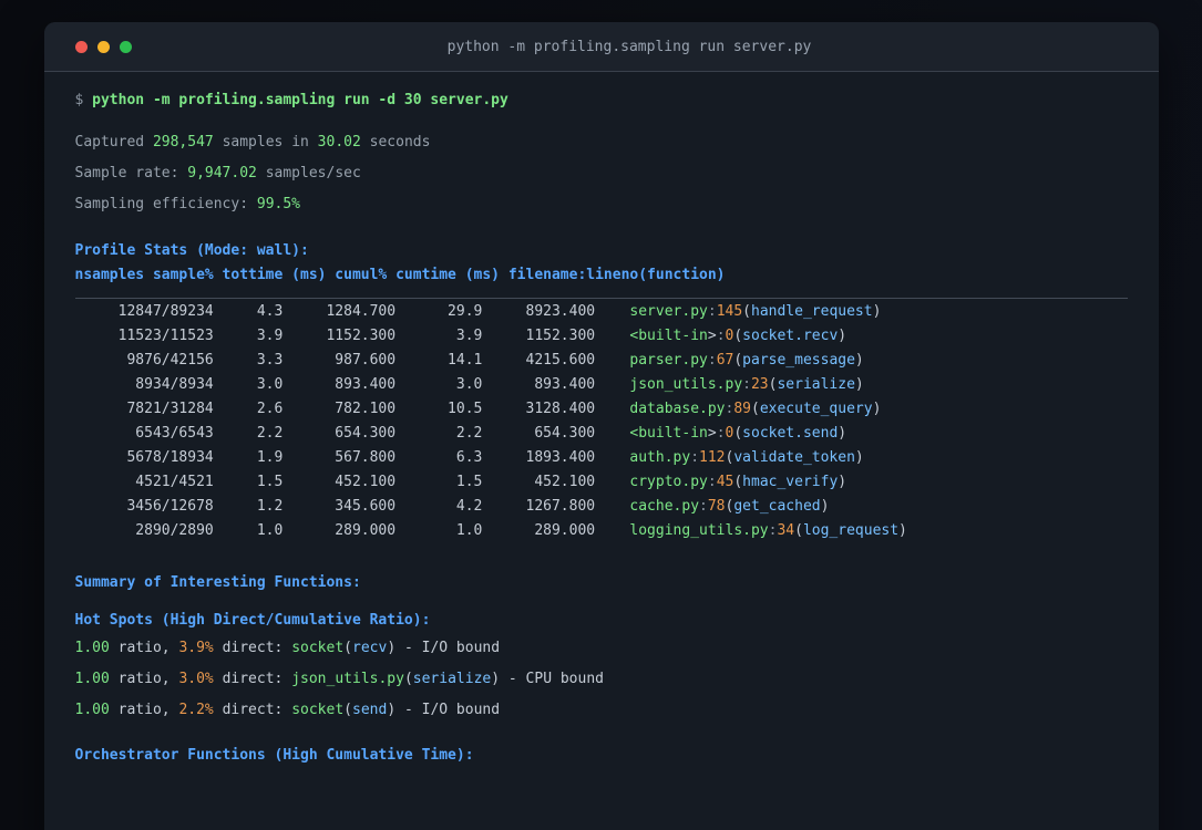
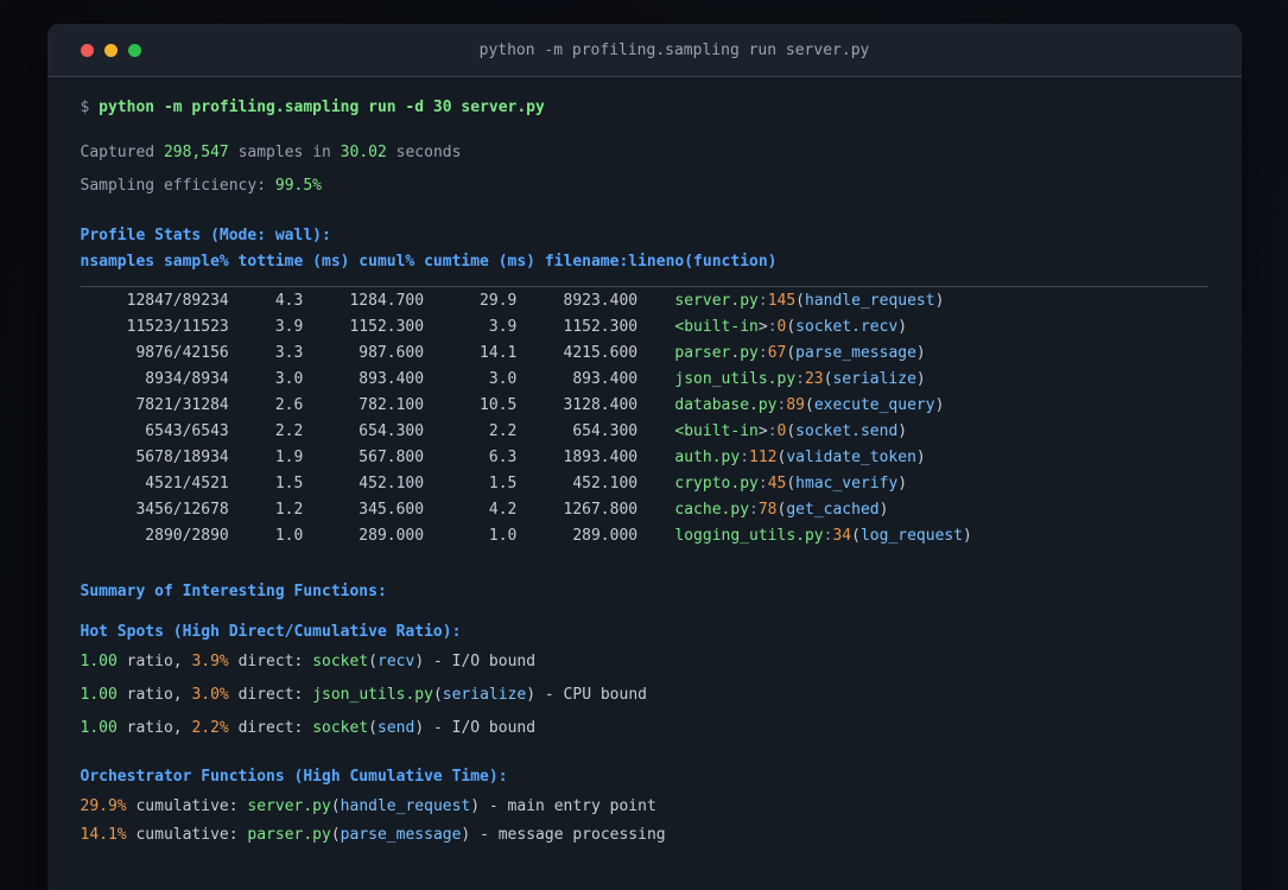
  python -m profiling.sampling run server.py
  $ python -m profiling.sampling run -d 30 server.py
  Captured 298,547 samples in 30.02 seconds
- Sample rate: 9,947.02 samples/sec
  Sampling efficiency: 99.5%
  Profile Stats (Mode: wall):
  nsamples sample% tottime (ms) cumul% cumtime (ms) filename:lineno(function)
  12847/89234 4.3 1284.700 29.9 8923.400 server.py:145(handle_request)
  11523/11523 3.9 1152.300 3.9 1152.300 <built-in>:0(socket.recv)
  9876/42156 3.3 987.600 14.1 4215.600 parser.py:67(parse_message)
  8934/8934 3.0 893.400 3.0 893.400 json_utils.py:23(serialize)
  7821/31284 2.6 782.100 10.5 3128.400 database.py:89(execute_query)
  6543/6543 2.2 654.300 2.2 654.300 <built-in>:0(socket.send)
  5678/18934 1.9 567.800 6.3 1893.400 auth.py:112(validate_token)
  4521/4521 1.5 452.100 1.5 452.100 crypto.py:45(hmac_verify)
  3456/12678 1.2 345.600 4.2 1267.800 cache.py:78(get_cached)
  2890/2890 1.0 289.000 1.0 289.000 logging_utils.py:34(log_request)
  Summary of Interesting Functions:
  Hot Spots (High Direct/Cumulative Ratio):
  1.00 ratio, 3.9% direct: socket(recv) - I/O bound
  1.00 ratio, 3.0% direct: json_utils.py(serialize) - CPU bound
  1.00 ratio, 2.2% direct: socket(send) - I/O bound
  Orchestrator Functions (High Cumulative Time):
+ 29.9% cumulative: server.py(handle_request) - main entry point
+ 14.1% cumulative: parser.py(parse_message) - message processing
